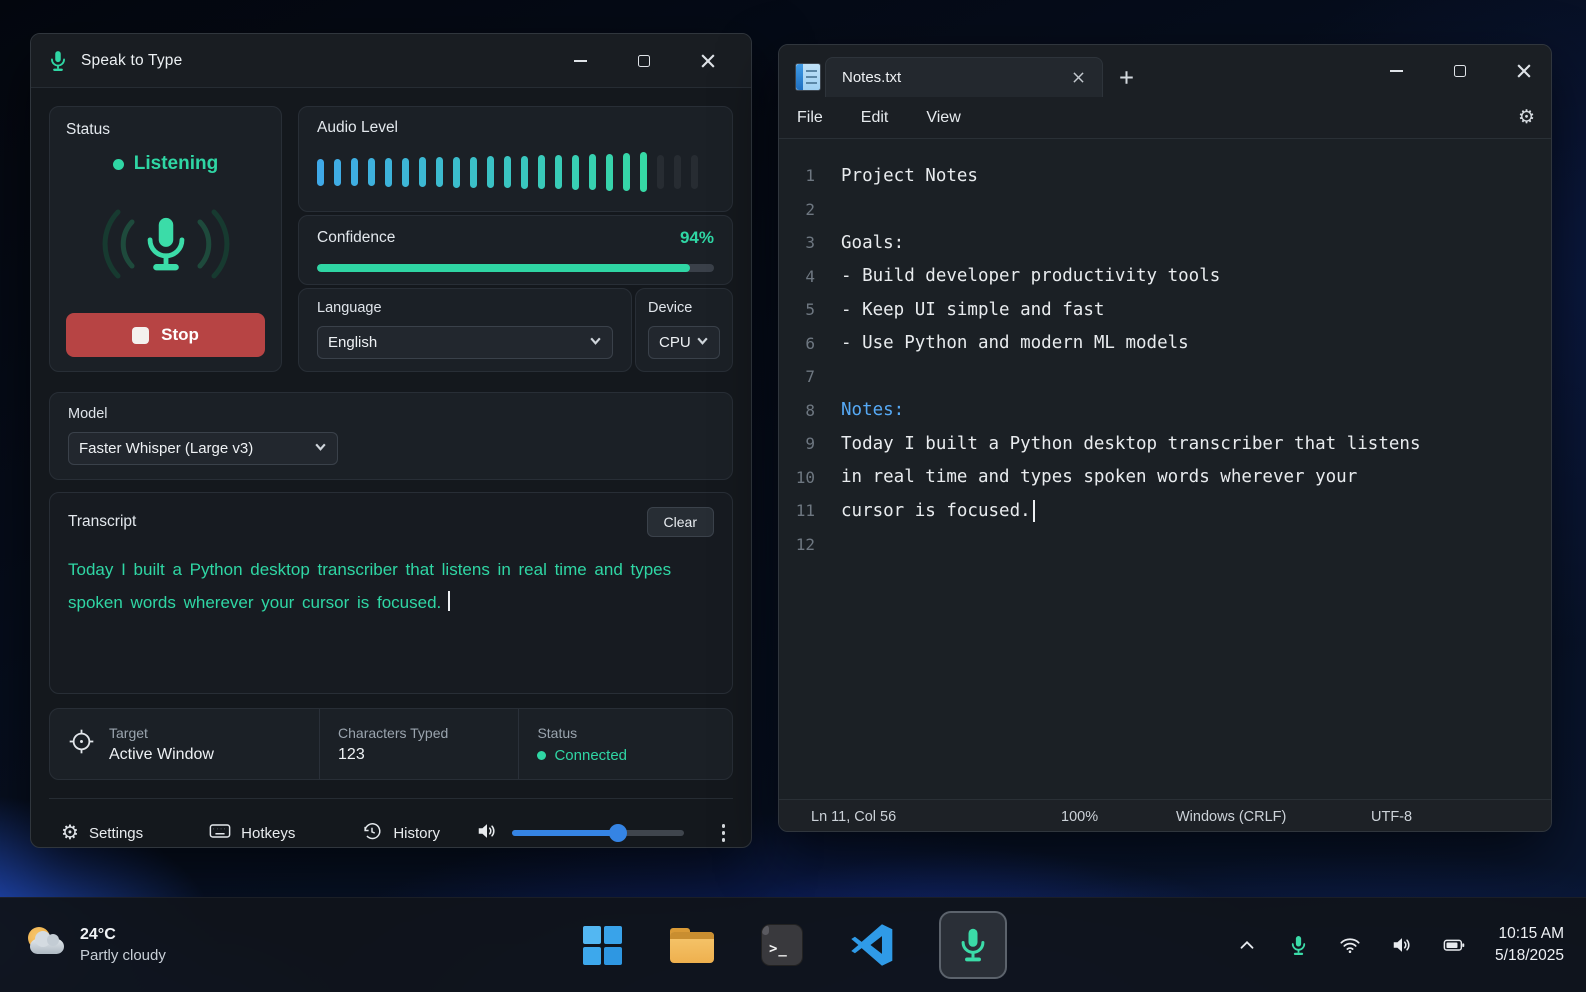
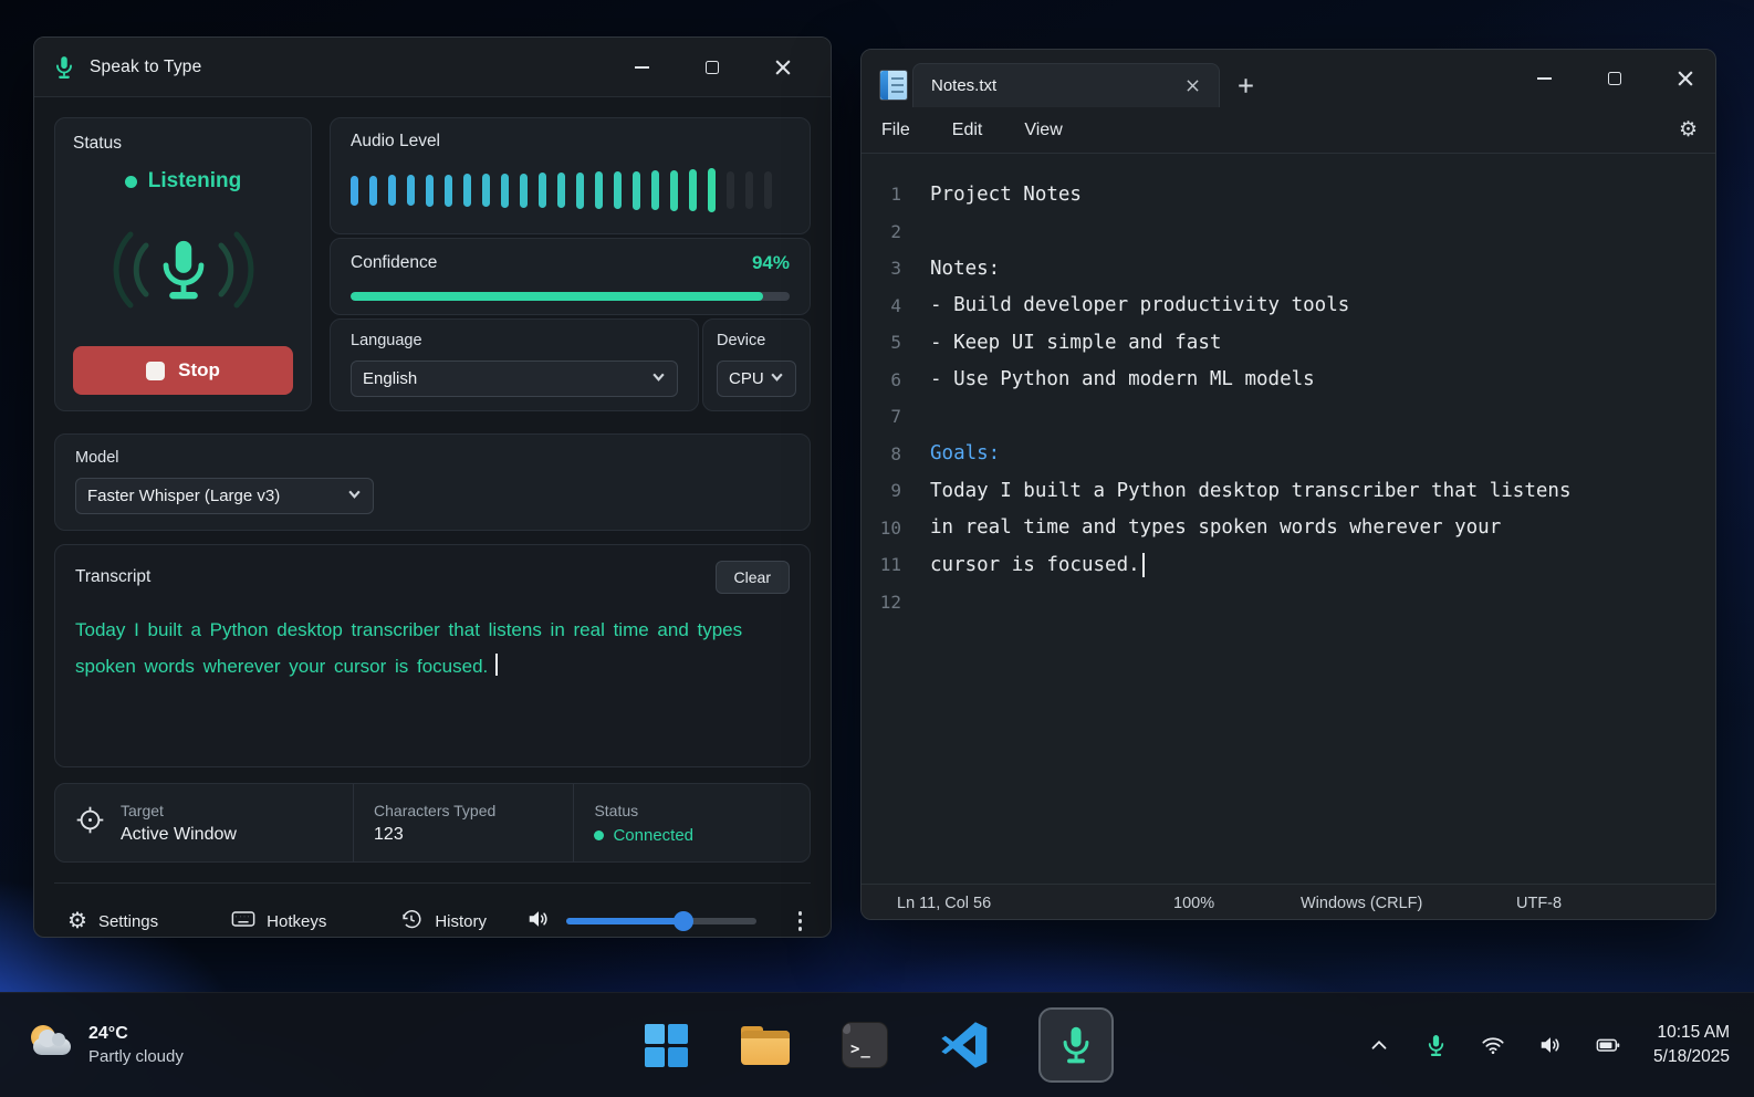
  Speak to Type
  Status
  Listening
  Stop
  Audio Level
  Confidence
  94%
  Language
  English
  Device
  CPU
  Model
  Faster Whisper (Large v3)
  Transcript
  Clear
  Today I built a Python desktop transcriber that listens in real time and types spoken words wherever your cursor is focused.
  Target
  Active Window
  Characters Typed
  123
  Status
  Connected
  ⚙
  Settings
  Hotkeys
  History
  Notes.txt
  File
  Edit
  View
  ⚙
  1
  Project Notes
  2
  3
- Goals:
+ Notes:
  4
  - Build developer productivity tools
  5
  - Keep UI simple and fast
  6
  - Use Python and modern ML models
  7
  8
- Notes:
+ Goals:
  9
  Today I built a Python desktop transcriber that listens
  10
  in real time and types spoken words wherever your
  11
  cursor is focused.
  12
  Ln 11, Col 56
  100%
  Windows (CRLF)
  UTF-8
  24°C
  Partly cloudy
  >_
  10:15 AM
  5/18/2025
